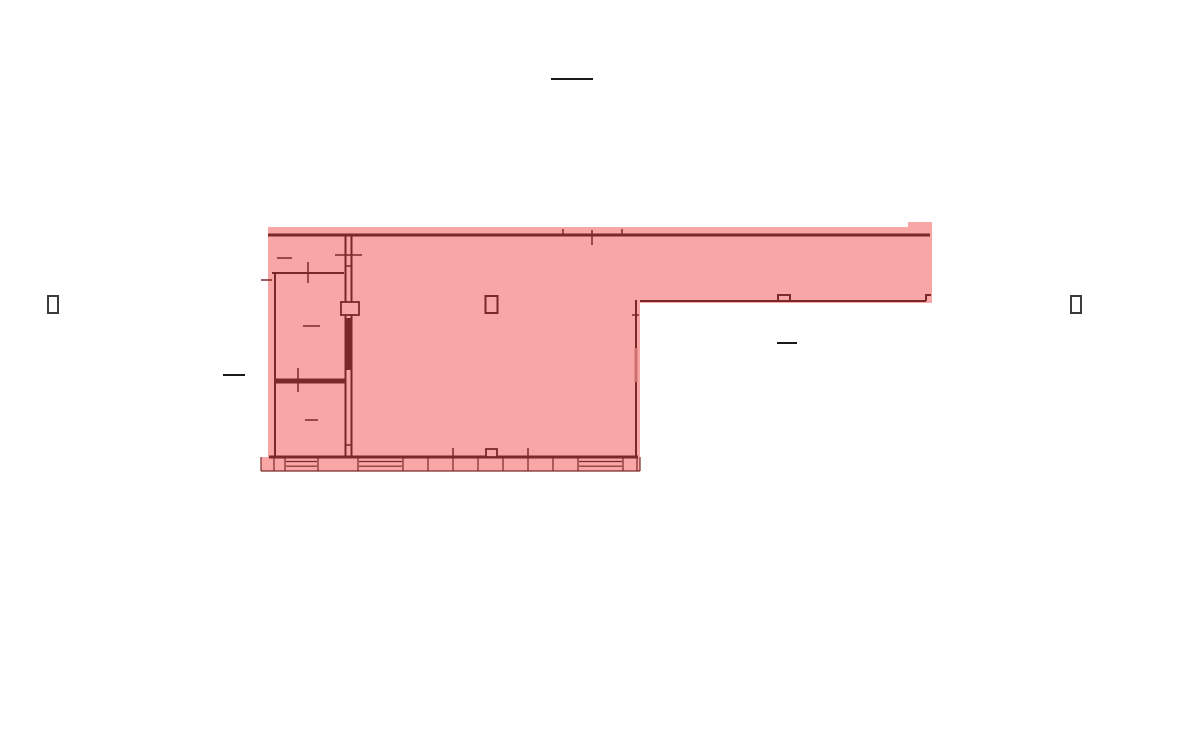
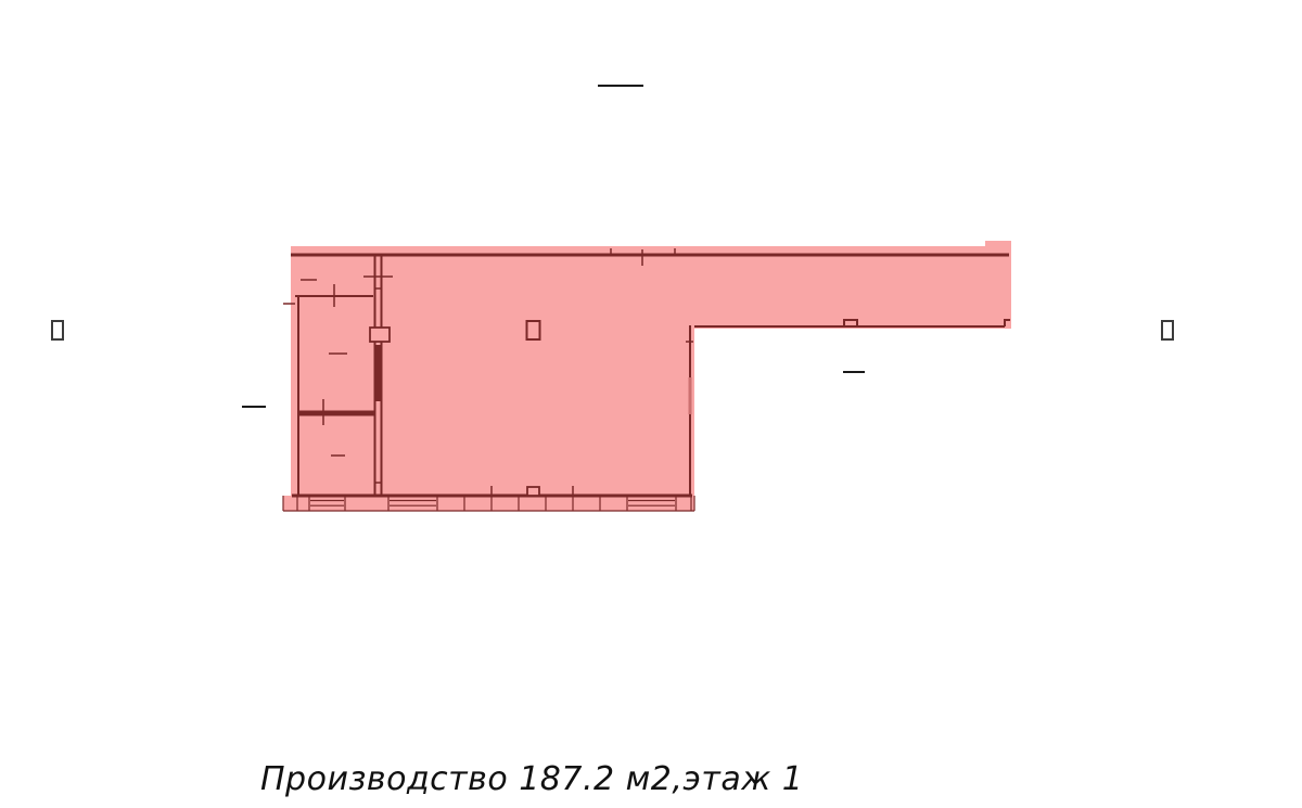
+ Производство 187.2 м2,этаж 1
